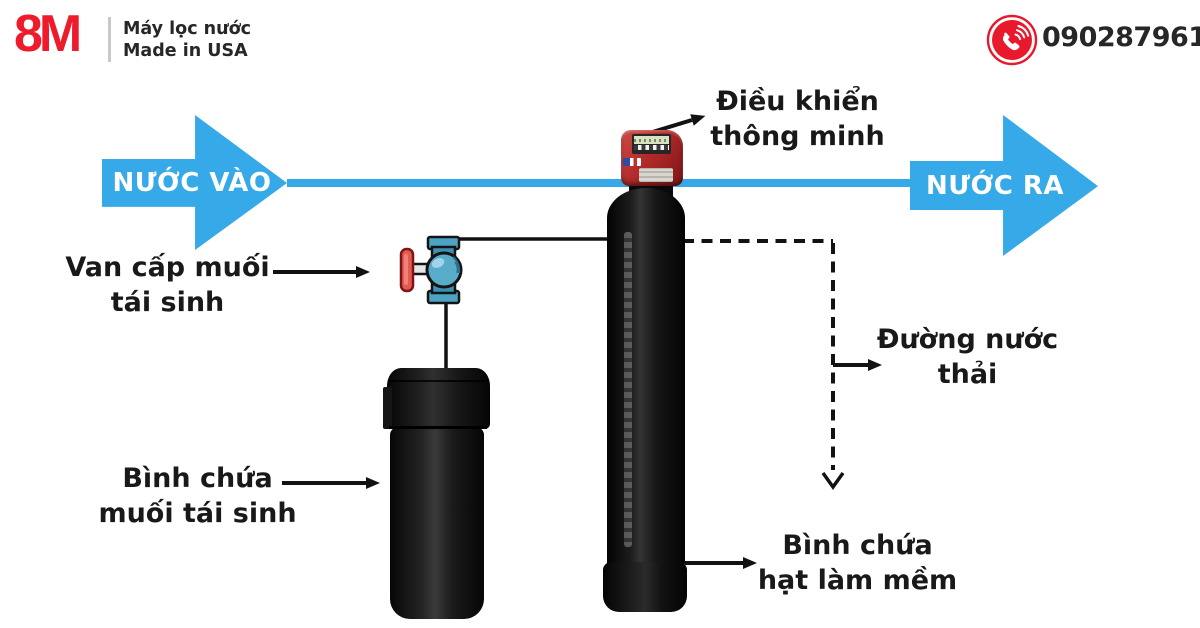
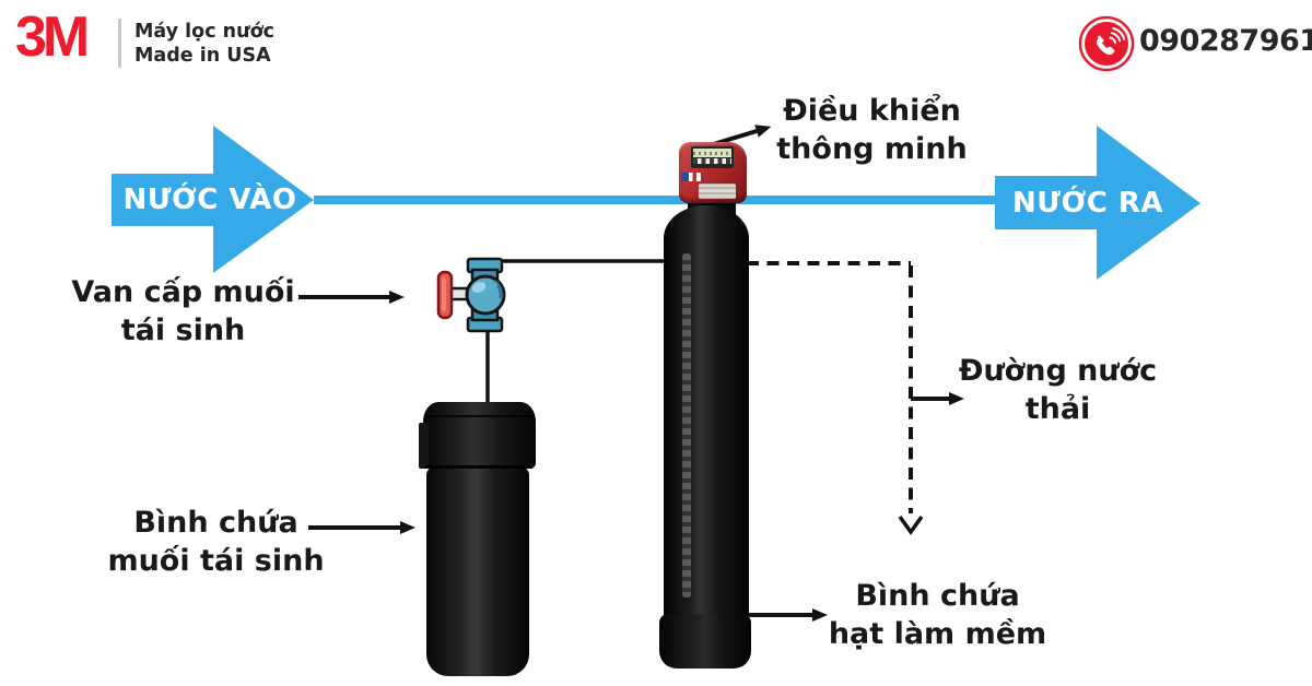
- 8M
+ 3M
  Máy lọc nước
  Made in USA
  090287961
  NƯỚC VÀO
  NƯỚC RA
  Điều khiển
  thông minh
  Van cấp muối
  tái sinh
  Bình chứa
  muối tái sinh
  Đường nước
  thải
  Bình chứa
  hạt làm mềm
